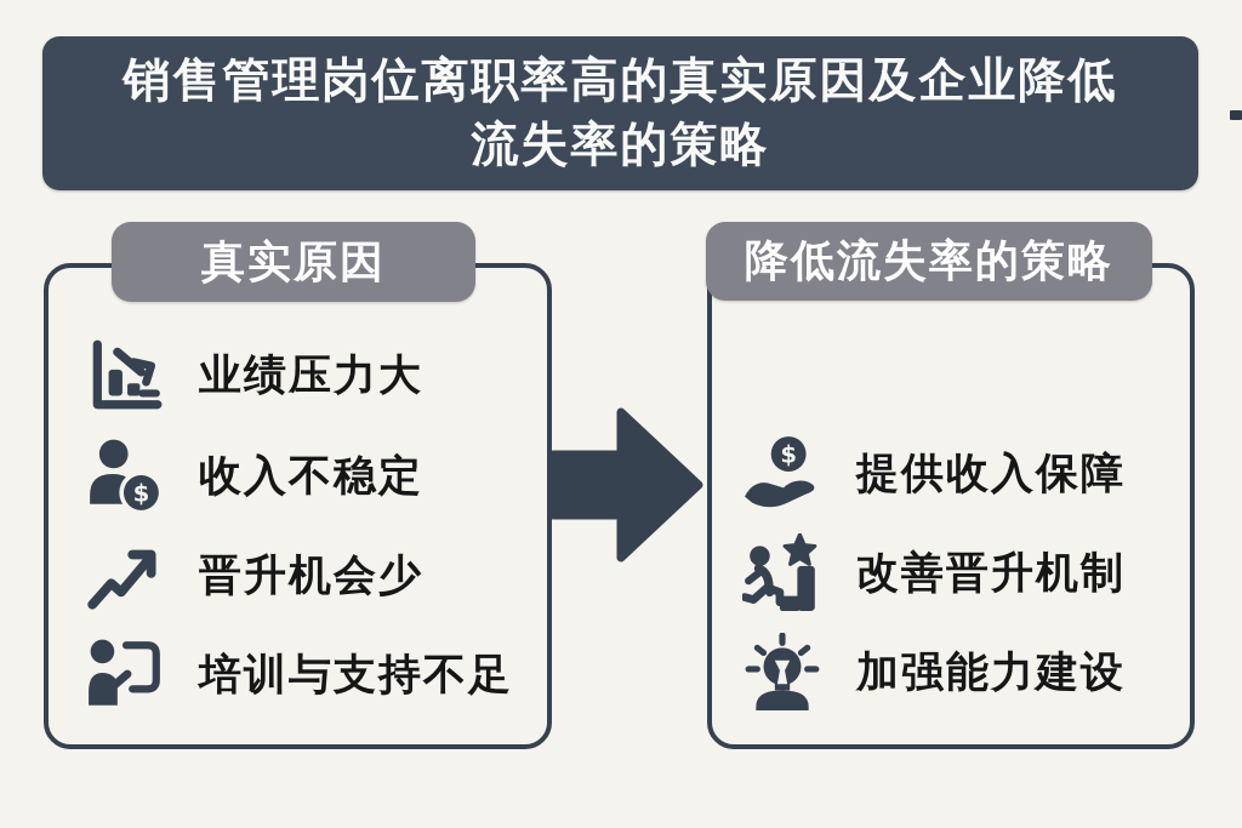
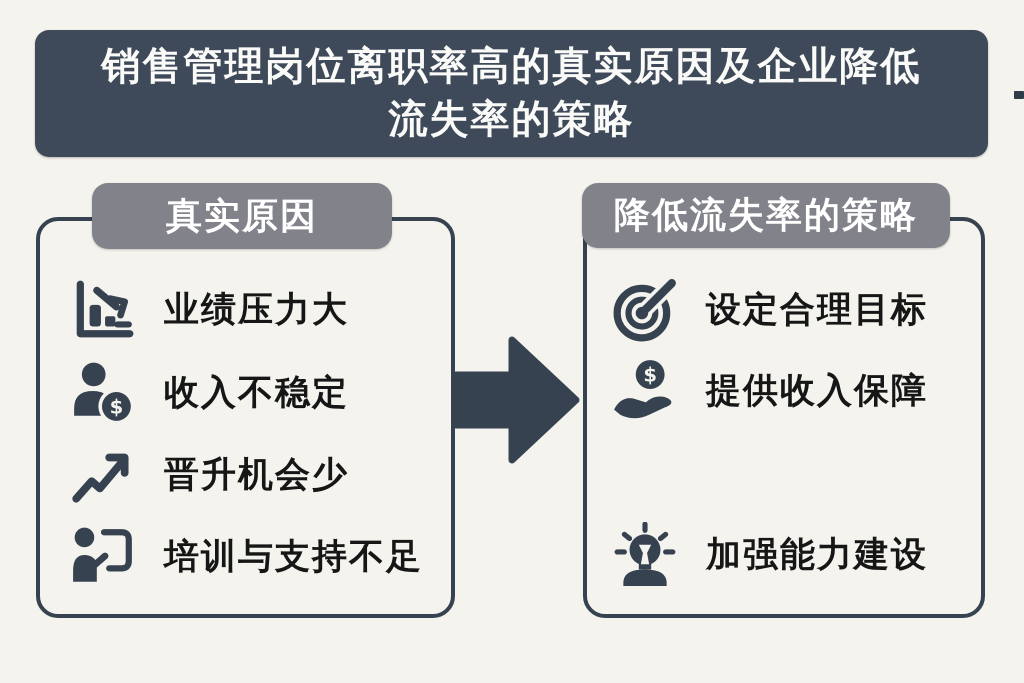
  销售管理岗位离职率高的真实原因及企业降低
  流失率的策略
  真实原因
  降低流失率的策略
  业绩压力大
  $
  收入不稳定
  晋升机会少
  培训与支持不足
+ 设定合理目标
  $
  提供收入保障
- 改善晋升机制
  加强能力建设
